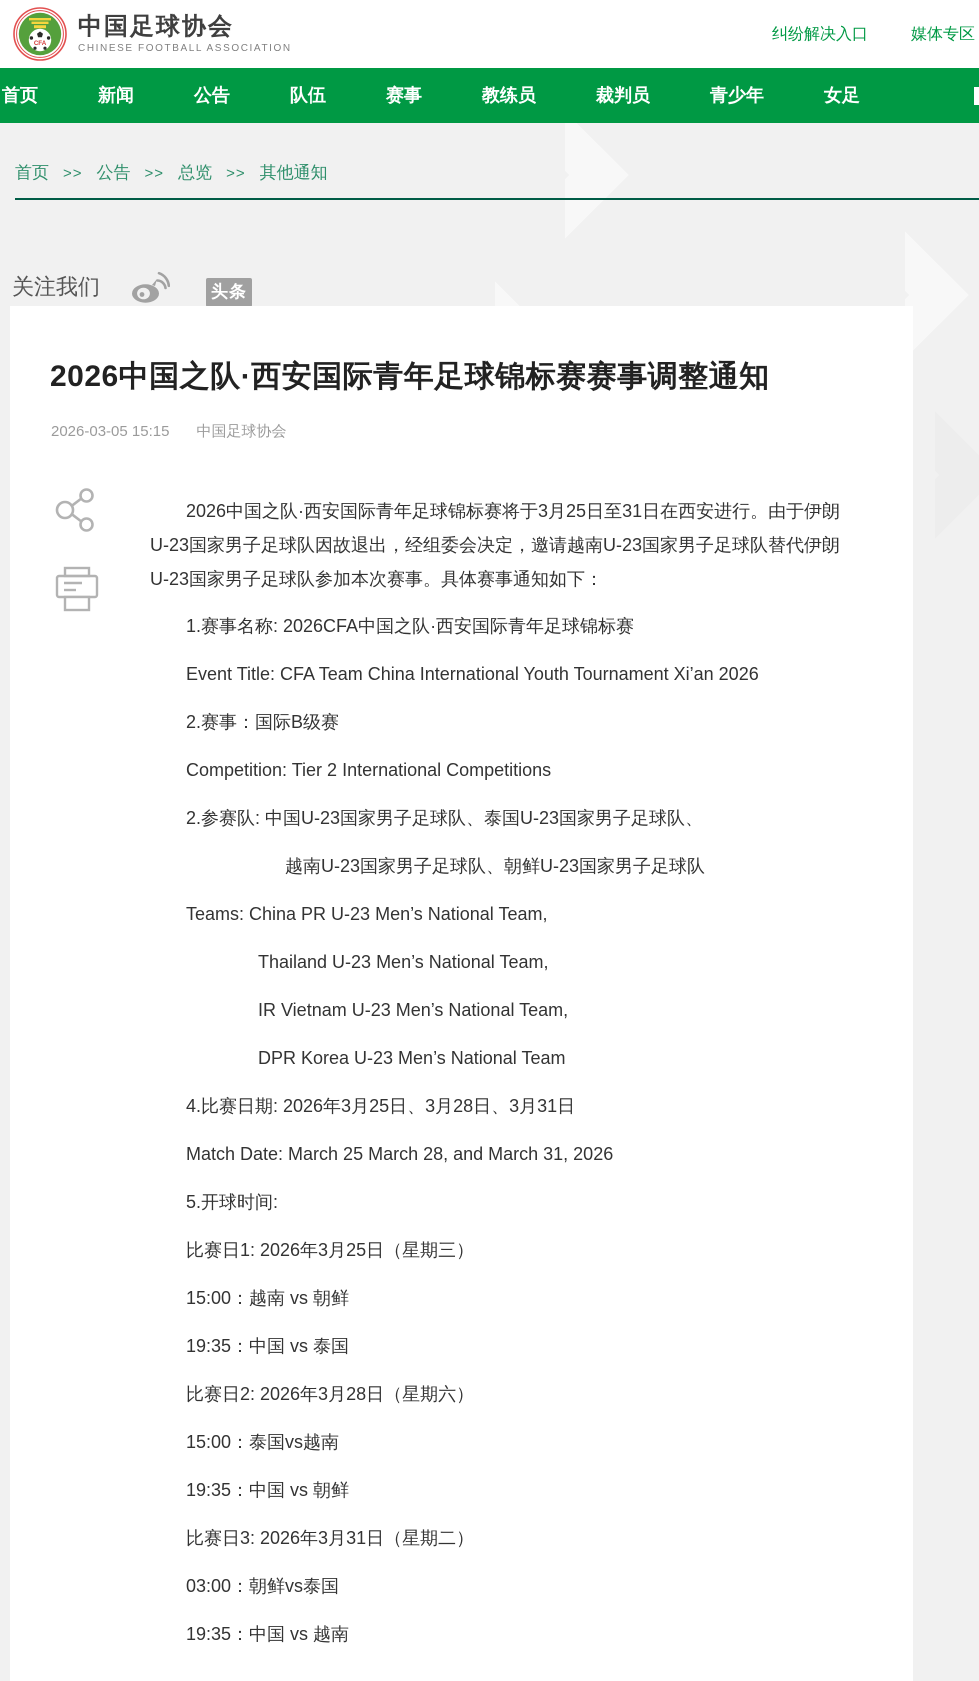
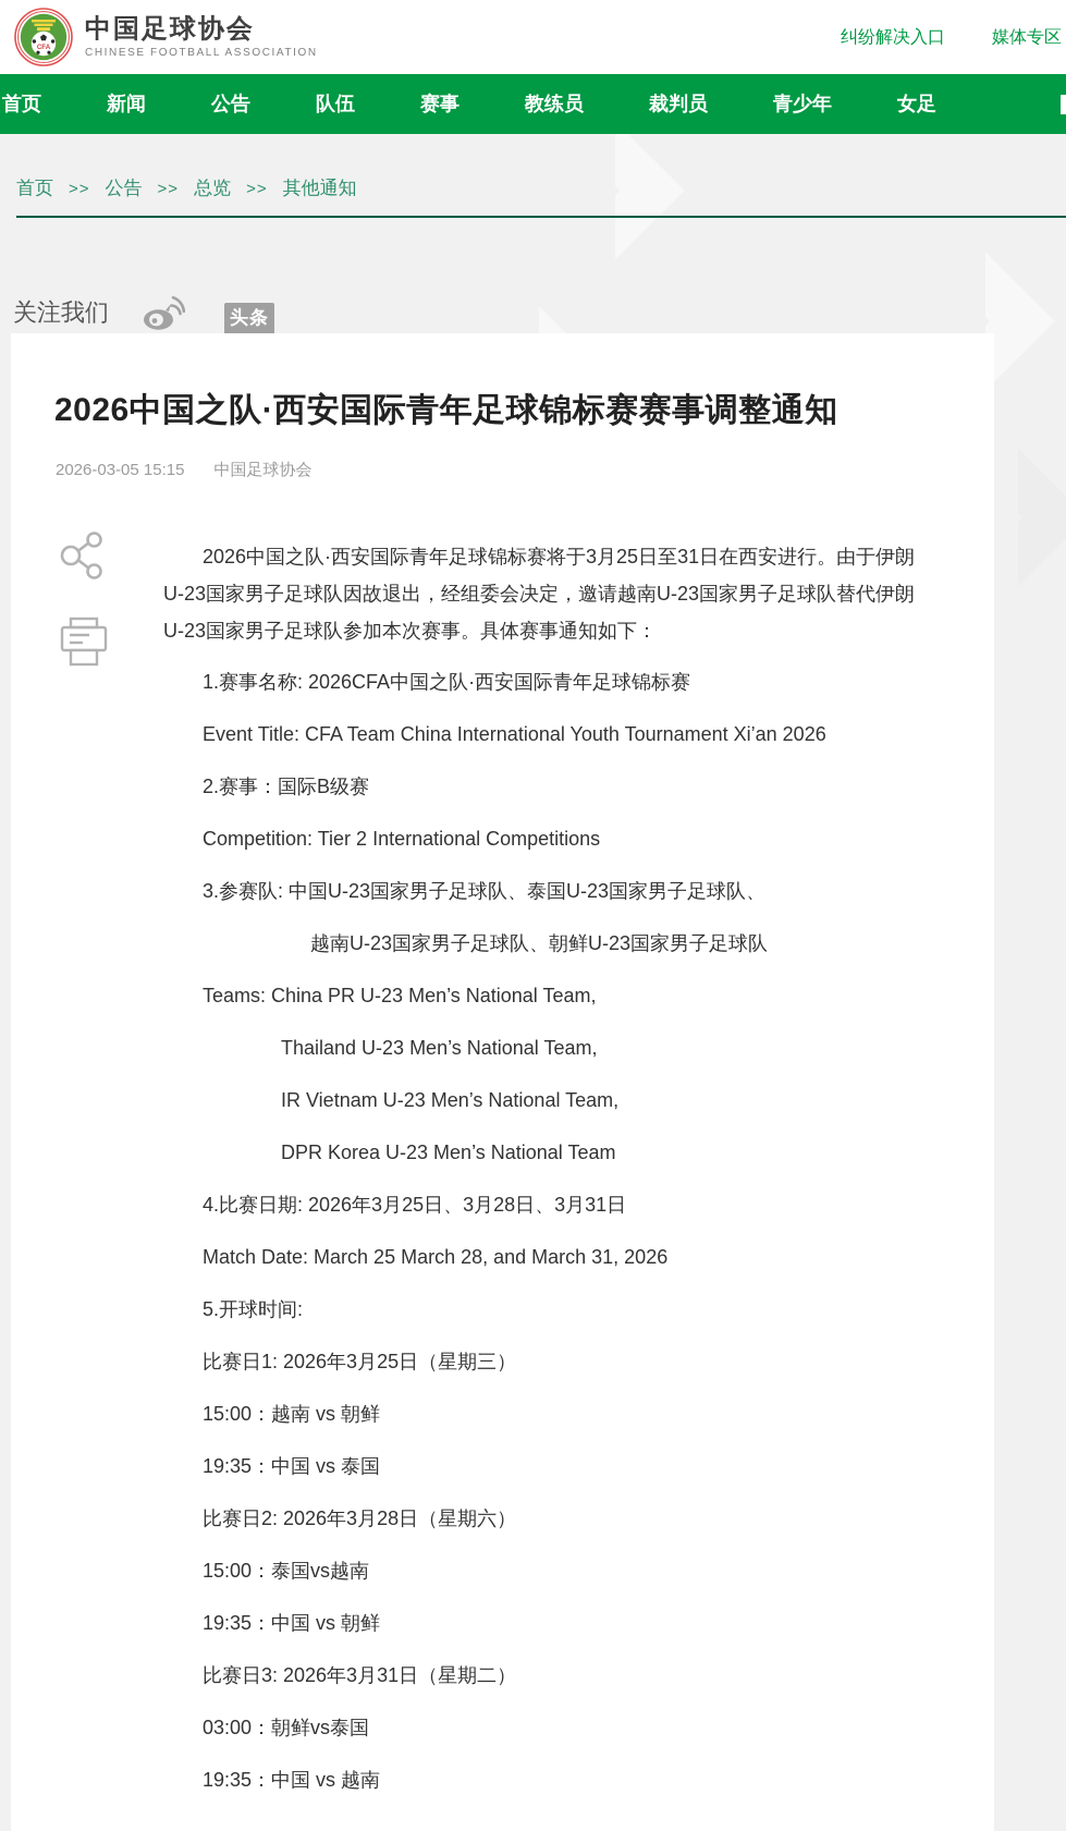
  中国足球协会
  CHINESE FOOTBALL ASSOCIATION
  纠纷解决入口
  媒体专区
  首页
  新闻
  公告
  队伍
  赛事
  教练员
  裁判员
  青少年
  女足
  首页
  >>
  公告
  >>
  总览
  >>
  其他通知
  关注我们
  头条
  2026中国之队·西安国际青年足球锦标赛赛事调整通知
  2026-03-05 15:15
  中国足球协会
  2026中国之队·西安国际青年足球锦标赛将于3月25日至31日在西安进行。由于伊朗
  U-23国家男子足球队因故退出，经组委会决定，邀请越南U-23国家男子足球队替代伊朗
  U-23国家男子足球队参加本次赛事。具体赛事通知如下：
  1.赛事名称: 2026CFA中国之队·西安国际青年足球锦标赛
  Event Title: CFA Team China International Youth Tournament Xi’an 2026
  2.赛事：国际B级赛
  Competition: Tier 2 International Competitions
- 2.参赛队: 中国U-23国家男子足球队、泰国U-23国家男子足球队、
+ 3.参赛队: 中国U-23国家男子足球队、泰国U-23国家男子足球队、
  越南U-23国家男子足球队、朝鲜U-23国家男子足球队
  Teams: China PR U-23 Men’s National Team,
  Thailand U-23 Men’s National Team,
  IR Vietnam U-23 Men’s National Team,
  DPR Korea U-23 Men’s National Team
  4.比赛日期: 2026年3月25日、3月28日、3月31日
  Match Date: March 25 March 28, and March 31, 2026
  5.开球时间:
  比赛日1: 2026年3月25日（星期三）
  15:00：越南 vs 朝鲜
  19:35：中国 vs 泰国
  比赛日2: 2026年3月28日（星期六）
  15:00：泰国vs越南
  19:35：中国 vs 朝鲜
  比赛日3: 2026年3月31日（星期二）
  03:00：朝鲜vs泰国
  19:35：中国 vs 越南
